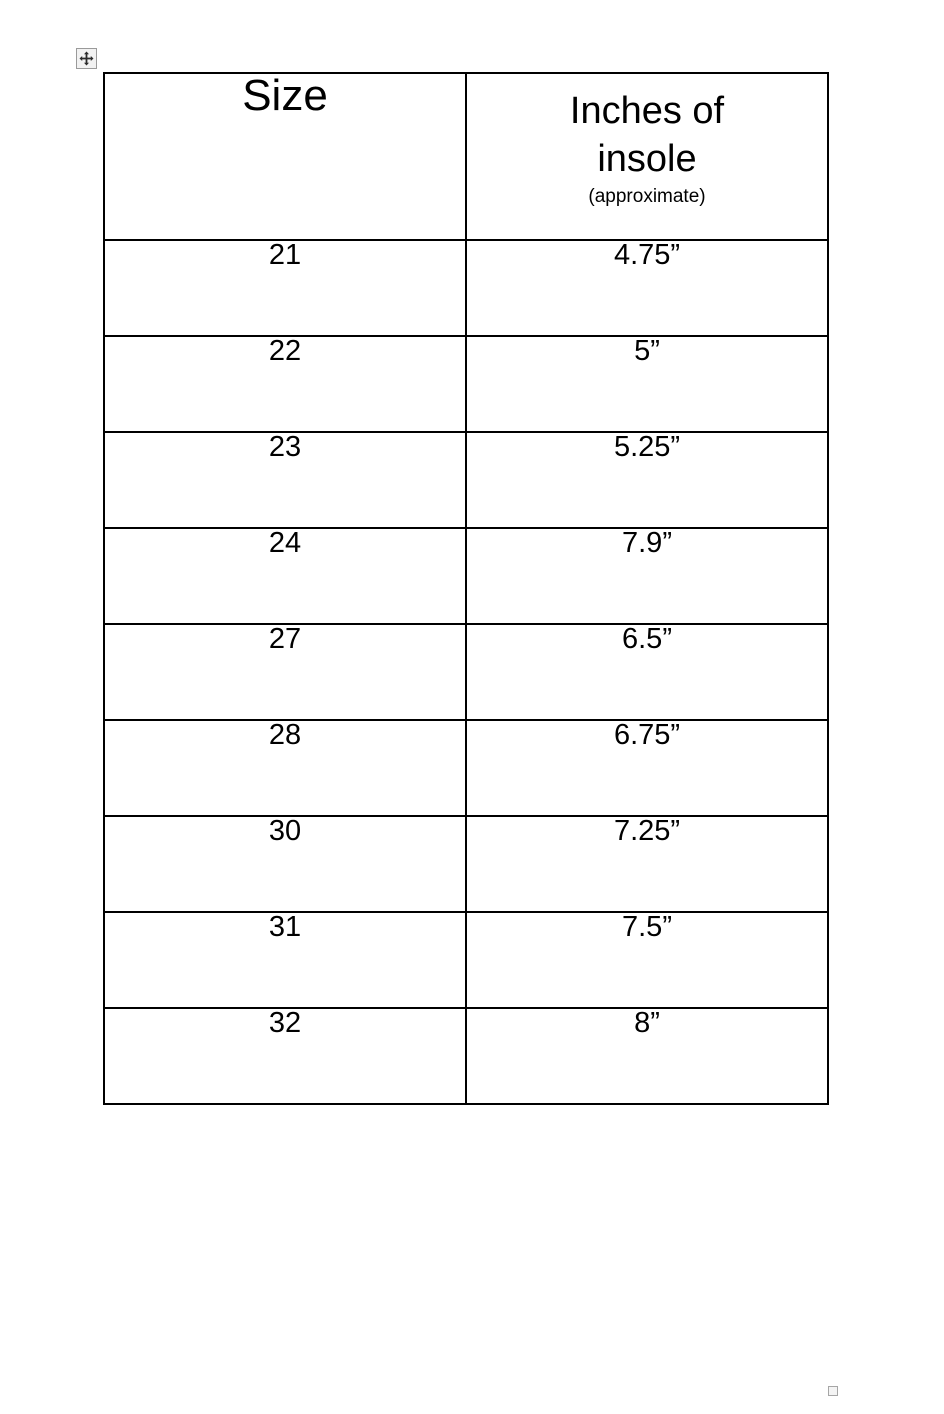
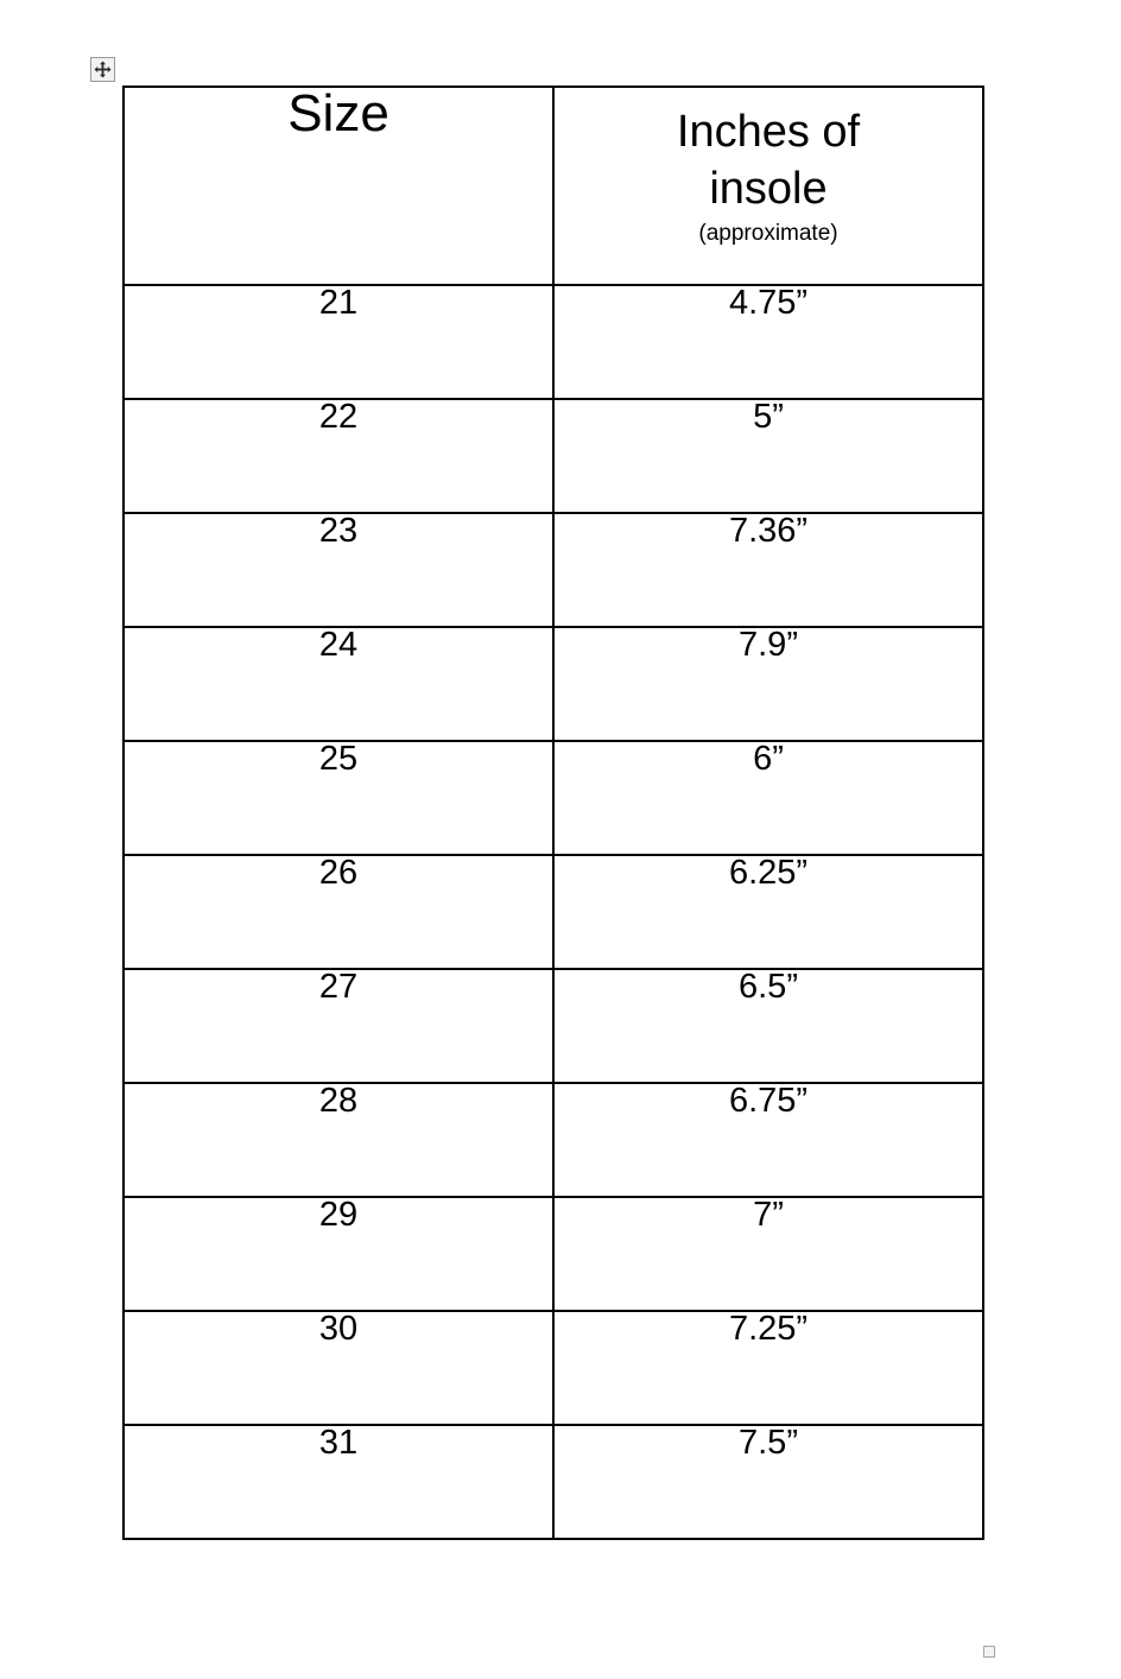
  Size	Inches of insole (approximate)
  21	4.75”
  22	5”
- 23	5.25”
+ 23	7.36”
  24	7.9”
+ 25	6”
+ 26	6.25”
  27	6.5”
  28	6.75”
+ 29	7”
  30	7.25”
  31	7.5”
- 32	8”
